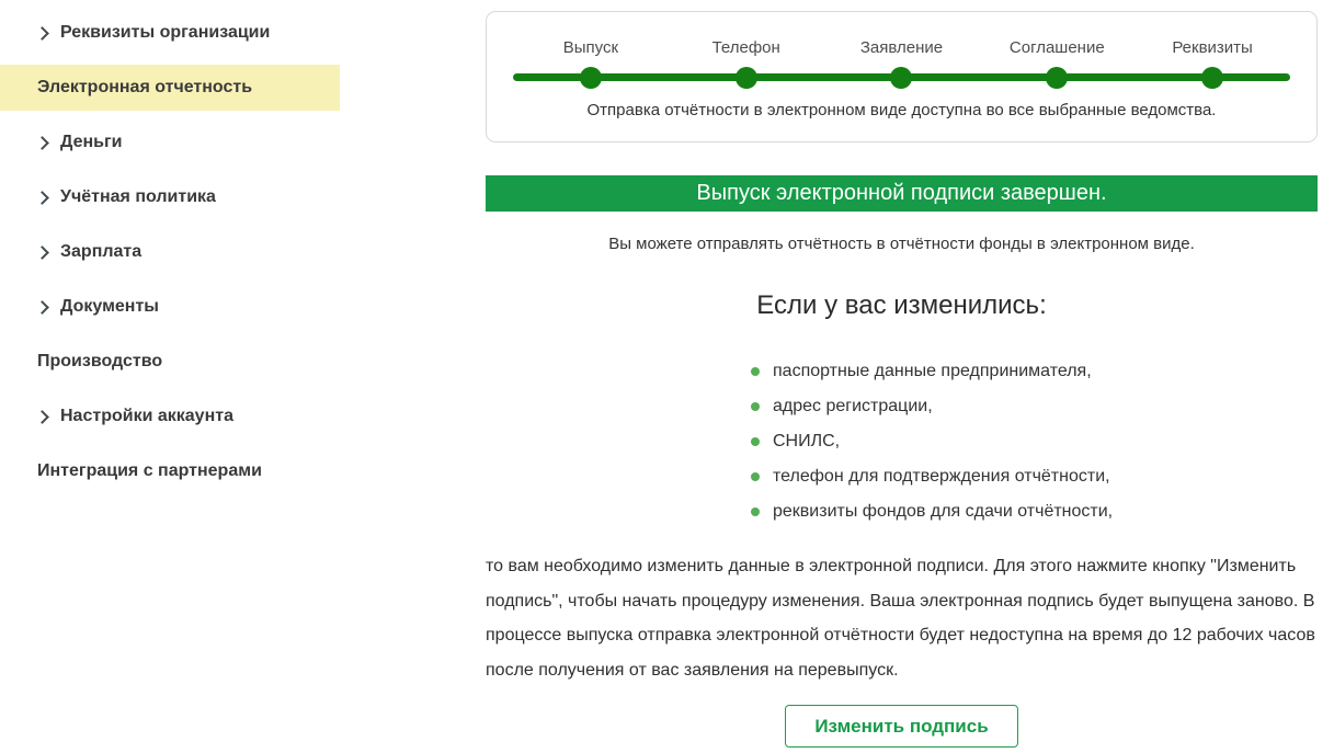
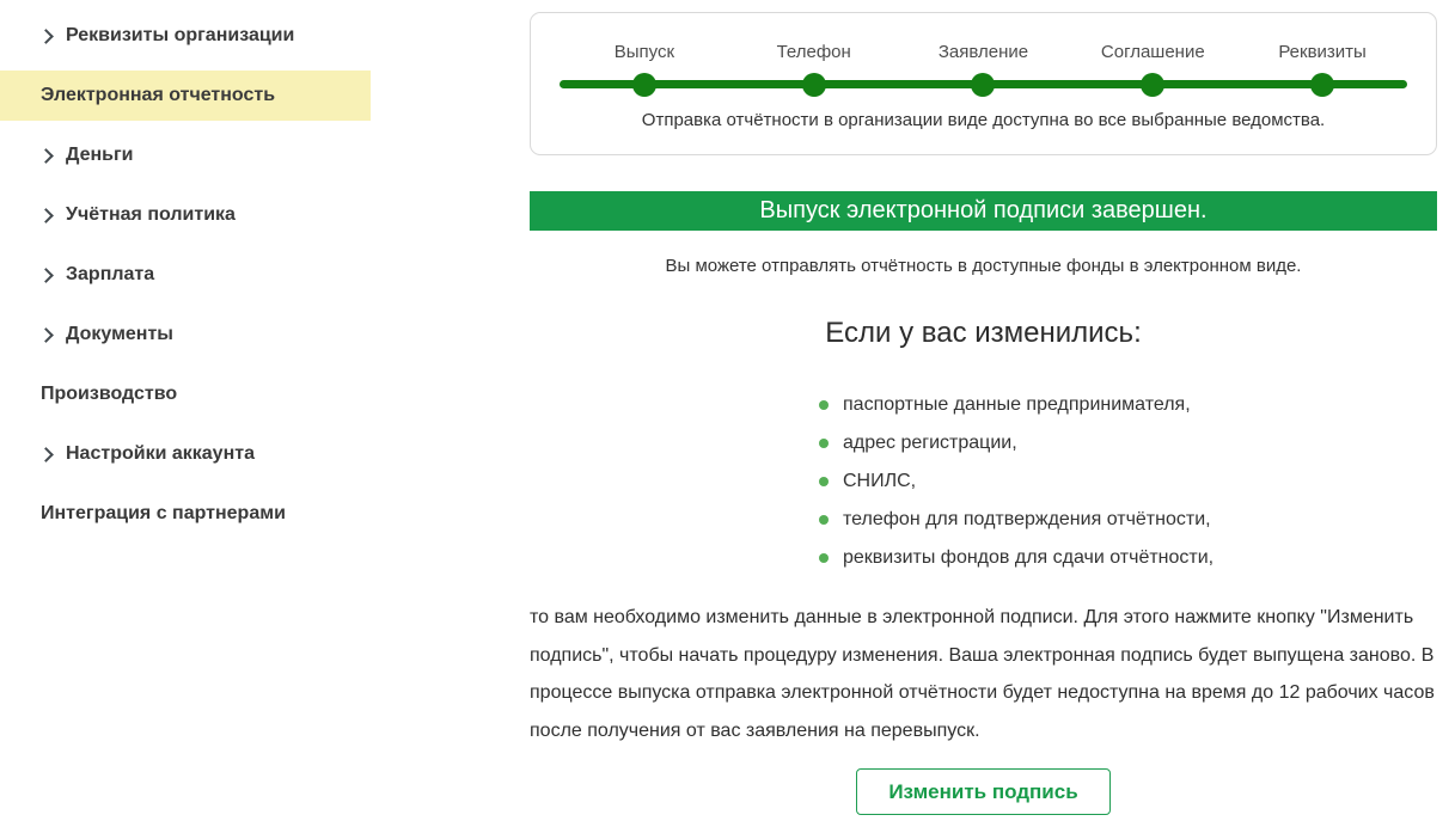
  Реквизиты организации
  Электронная отчетность
  Деньги
  Учётная политика
  Зарплата
  Документы
  Производство
  Настройки аккаунта
  Интеграция с партнерами
  Выпуск
  Телефон
  Заявление
  Соглашение
  Реквизиты
- Отправка отчётности в электронном виде доступна во все выбранные ведомства.
+ Отправка отчётности в организации виде доступна во все выбранные ведомства.
  Выпуск электронной подписи завершен.
- Вы можете отправлять отчётность в отчётности фонды в электронном виде.
+ Вы можете отправлять отчётность в доступные фонды в электронном виде.
  Если у вас изменились:
  паспортные данные предпринимателя,
  адрес регистрации,
  СНИЛС,
  телефон для подтверждения отчётности,
  реквизиты фондов для сдачи отчётности,
  то вам необходимо изменить данные в электронной подписи. Для этого нажмите кнопку "Изменить подпись", чтобы начать процедуру изменения. Ваша электронная подпись будет выпущена заново. В процессе выпуска отправка электронной отчётности будет недоступна на время до 12 рабочих часов после получения от вас заявления на перевыпуск.
  Изменить подпись
